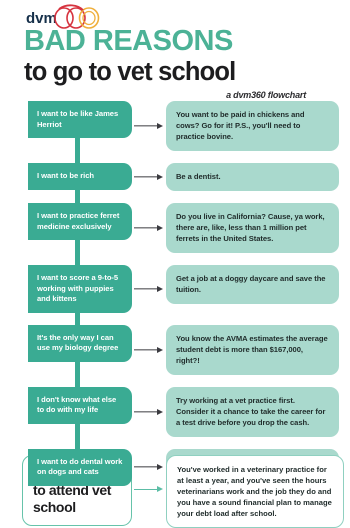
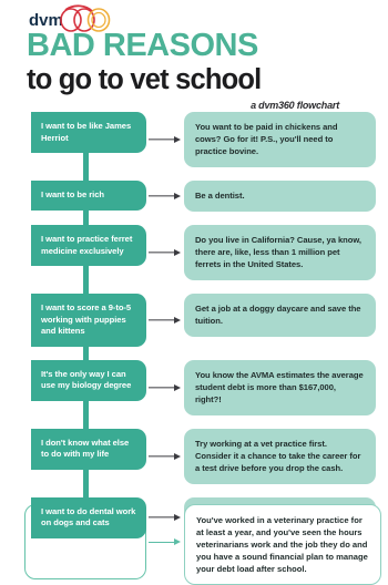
  dvm
  BAD REASONS
  to go to vet school
  a dvm360 flowchart
  I want to be like James Herriot
  You want to be paid in chickens and cows? Go for it! P.S., you'll need to practice bovine.
  I want to be rich
  Be a dentist.
  I want to practice ferret medicine exclusively
- Do you live in California? Cause, ya work, there are, like, less than 1 million pet ferrets in the United States.
+ Do you live in California? Cause, ya know, there are, like, less than 1 million pet ferrets in the United States.
  I want to score a 9-to-5 working with puppies and kittens
  Get a job at a doggy daycare and save the tuition.
  It's the only way I can use my biology degree
  You know the AVMA estimates the average student debt is more than $167,000, right?!
  I don't know what else to do with my life
  Try working at a vet practice first. Consider it a chance to take the career for a test drive before you drop the cash.
  I want to do dental work on dogs and cats
- to attend vet school
  You've worked in a veterinary practice for at least a year, and you've seen the hours veterinarians work and the job they do and you have a sound financial plan to manage your debt load after school.
